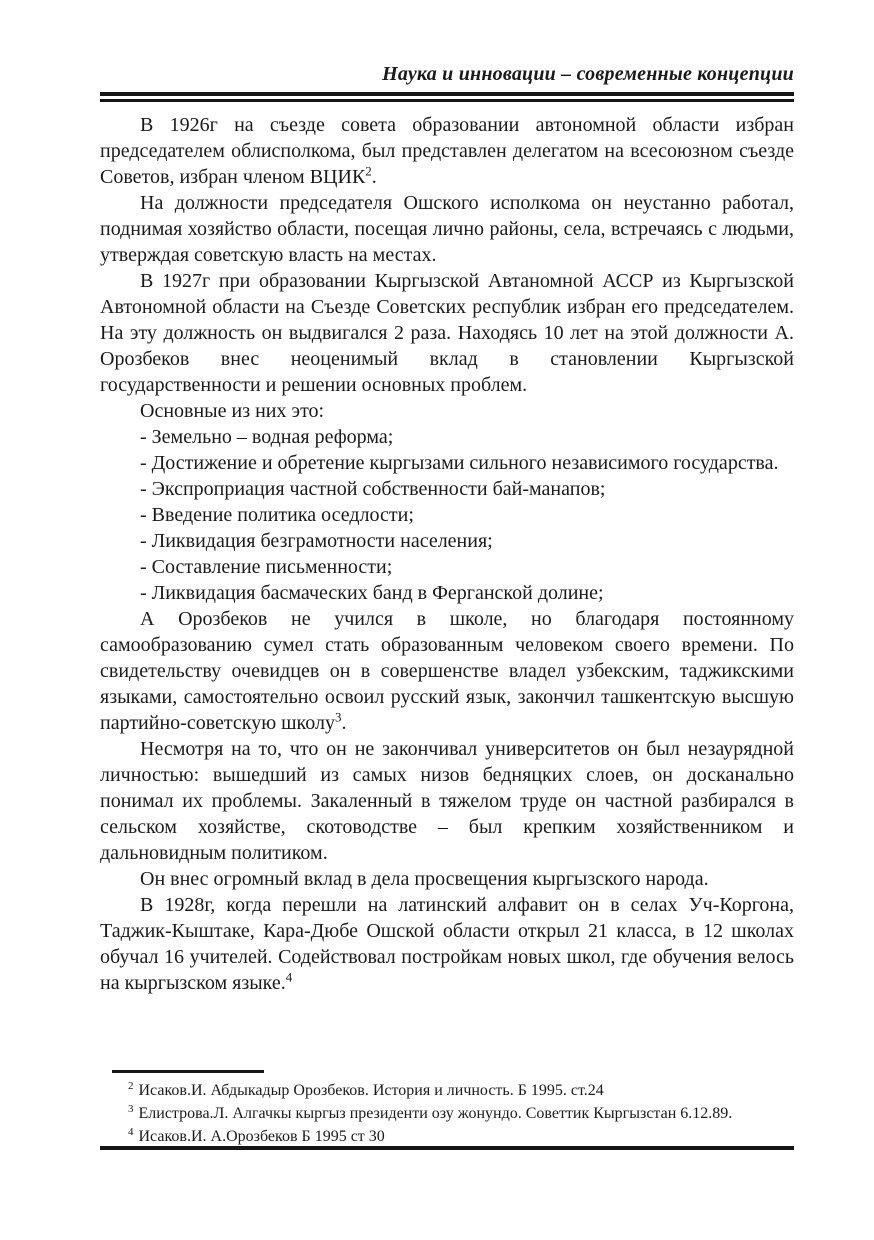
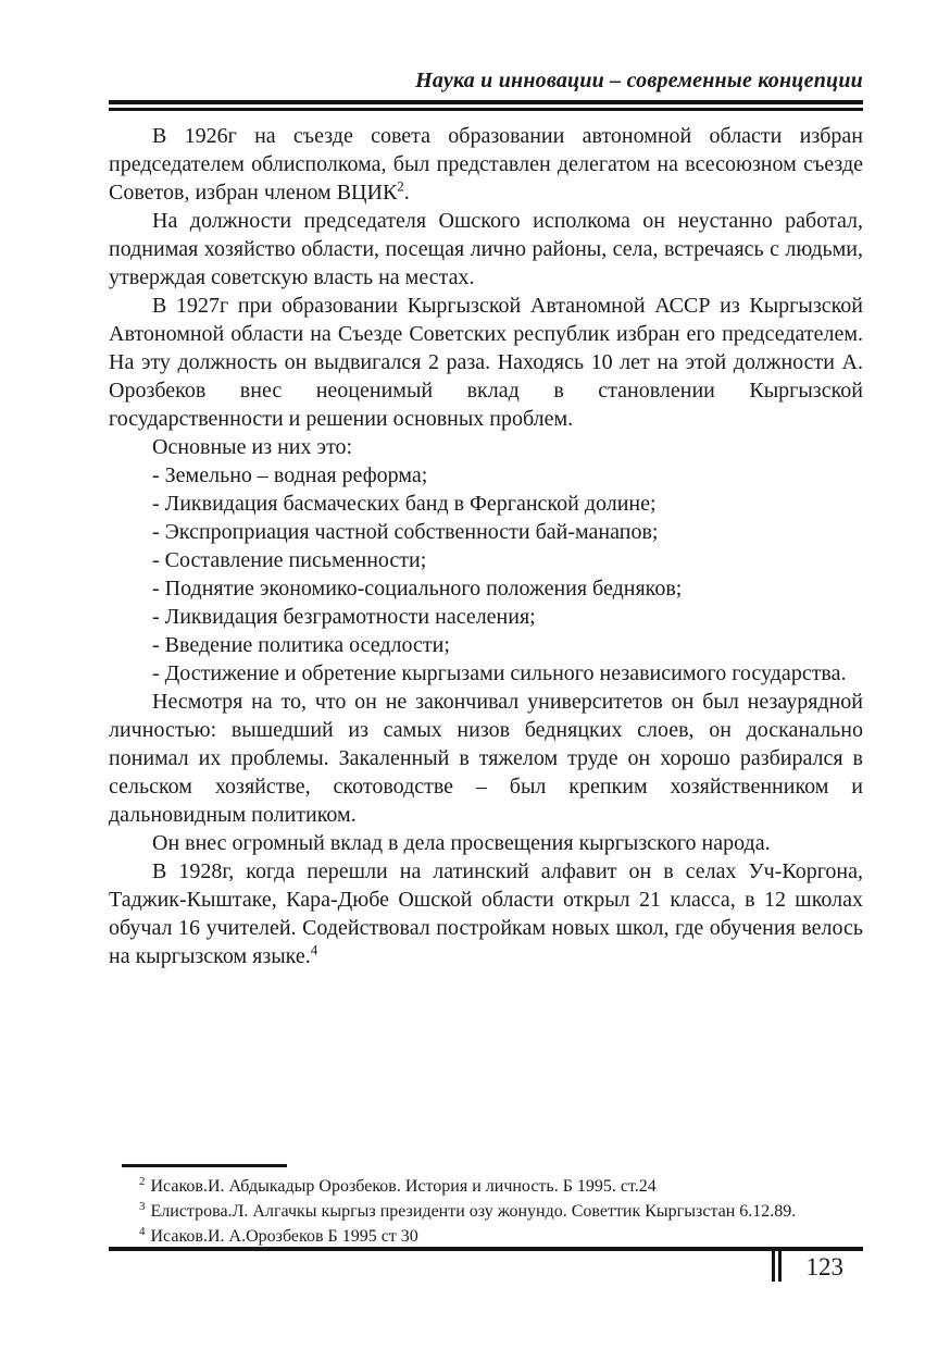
  Наука и инновации – современные концепции
  В 1926г на съезде совета образовании автономной области избран председателем облисполкома, был представлен делегатом на всесоюзном съезде Советов, избран членом ВЦИК2.
  На должности председателя Ошского исполкома он неустанно работал, поднимая хозяйство области, посещая лично районы, села, встречаясь с людьми, утверждая советскую власть на местах.
  В 1927г при образовании Кыргызской Автаномной АССР из Кыргызской Автономной области на Съезде Советских республик избран его председателем. На эту должность он выдвигался 2 раза. Находясь 10 лет на этой должности А. Орозбеков внес неоценимый вклад в становлении Кыргызской государственности и решении основных проблем.
  Основные из них это:
  - Земельно – водная реформа;
- - Достижение и обретение кыргызами сильного независимого государства.
+ - Ликвидация басмаческих банд в Ферганской долине;
  - Экспроприация частной собственности бай-манапов;
- - Введение политика оседлости;
+ - Составление письменности;
+ - Поднятие экономико-социального положения бедняков;
  - Ликвидация безграмотности населения;
- - Составление письменности;
+ - Введение политика оседлости;
- - Ликвидация басмаческих банд в Ферганской долине;
+ - Достижение и обретение кыргызами сильного независимого государства.
- А Орозбеков не учился в школе, но благодаря постоянному самообразованию сумел стать образованным человеком своего времени. По свидетельству очевидцев он в совершенстве владел узбекским, таджикскими языками, самостоятельно освоил русский язык, закончил ташкентскую высшую партийно-советскую школу3.
- Несмотря на то, что он не закончивал университетов он был незаурядной личностью: вышедший из самых низов бедняцких слоев, он досканально понимал их проблемы. Закаленный в тяжелом труде он частной разбирался в сельском хозяйстве, скотоводстве – был крепким хозяйственником и дальновидным политиком.
+ Несмотря на то, что он не закончивал университетов он был незаурядной личностью: вышедший из самых низов бедняцких слоев, он досканально понимал их проблемы. Закаленный в тяжелом труде он хорошо разбирался в сельском хозяйстве, скотоводстве – был крепким хозяйственником и дальновидным политиком.
  Он внес огромный вклад в дела просвещения кыргызского народа.
  В 1928г, когда перешли на латинский алфавит он в селах Уч-Коргона, Таджик-Кыштаке, Кара-Дюбе Ошской области открыл 21 класса, в 12 школах обучал 16 учителей. Содействовал постройкам новых школ, где обучения велось на кыргызском языке.4
  2 Исаков.И. Абдыкадыр Орозбеков. История и личность. Б 1995. ст.24
  3 Елистрова.Л. Алгачкы кыргыз президенти озу жонундо. Советтик Кыргызстан 6.12.89.
  4 Исаков.И. А.Орозбеков Б 1995 ст 30
+ 123
